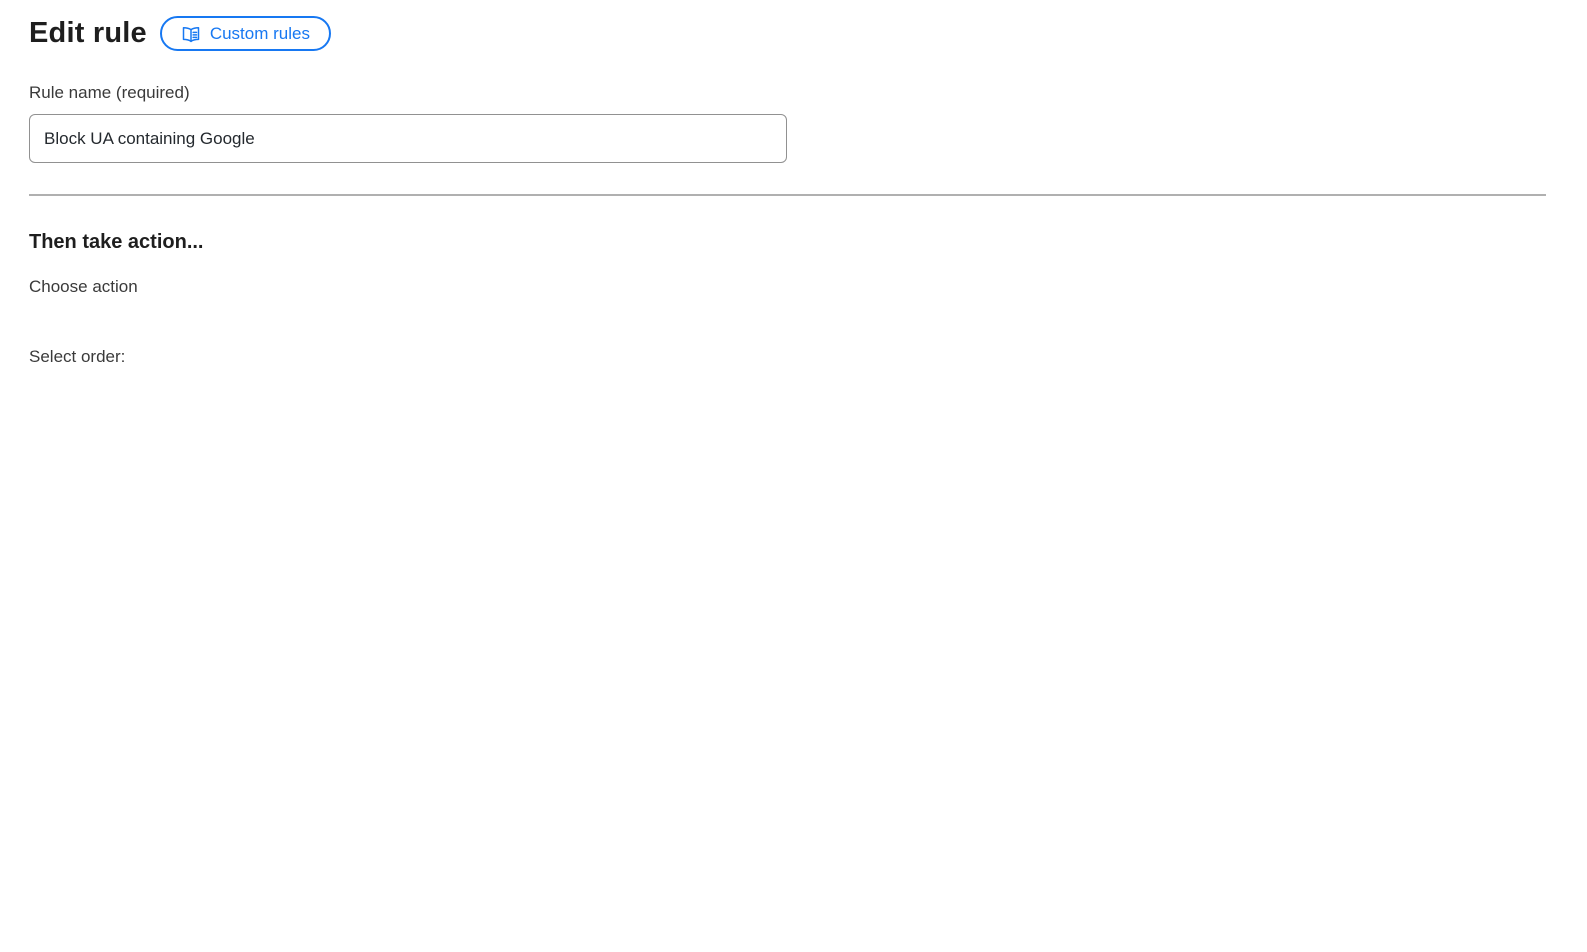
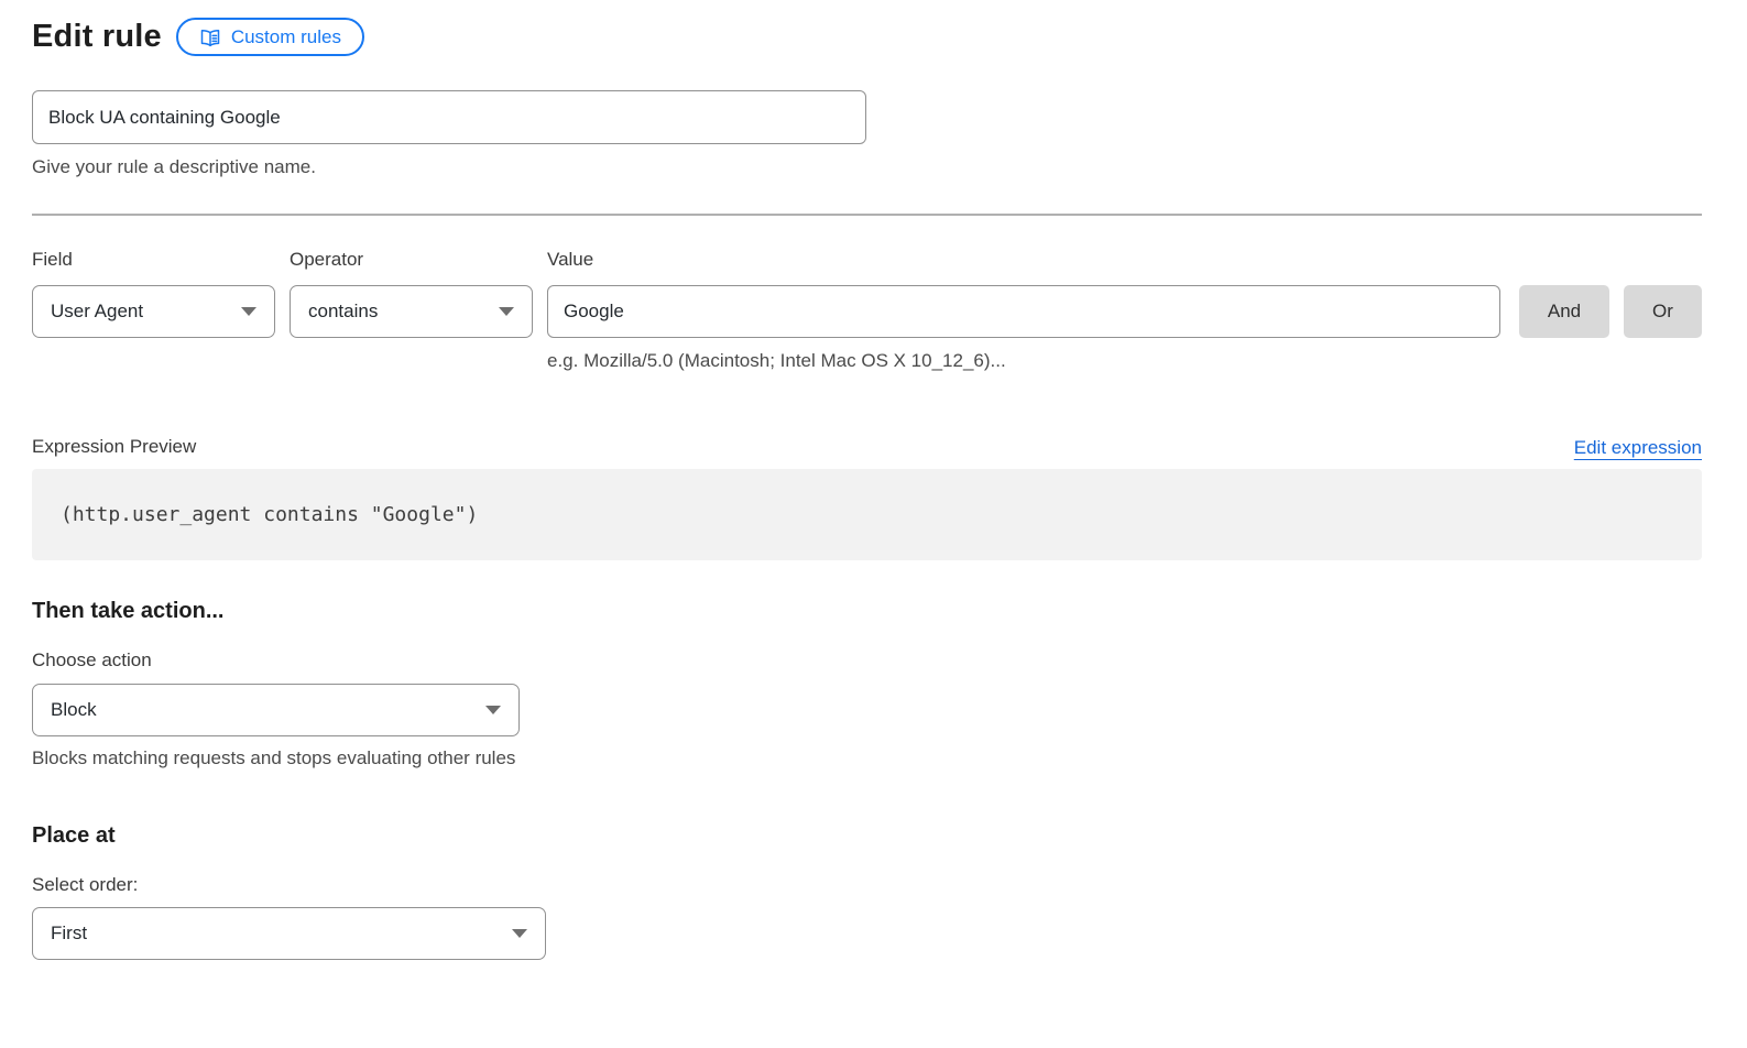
  Edit rule
  Custom rules
- Rule name (required)
  Block UA containing Google
+ Give your rule a descriptive name.
+ Field
+ User Agent
+ Operator
+ contains
+ Value
+ Google
+ e.g. Mozilla/5.0 (Macintosh; Intel Mac OS X 10_12_6)...
+ And
+ Or
+ Expression Preview
+ Edit expression
+ (http.user_agent contains "Google")
  Then take action...
  Choose action
+ Block
+ Blocks matching requests and stops evaluating other rules
+ Place at
  Select order:
+ First
